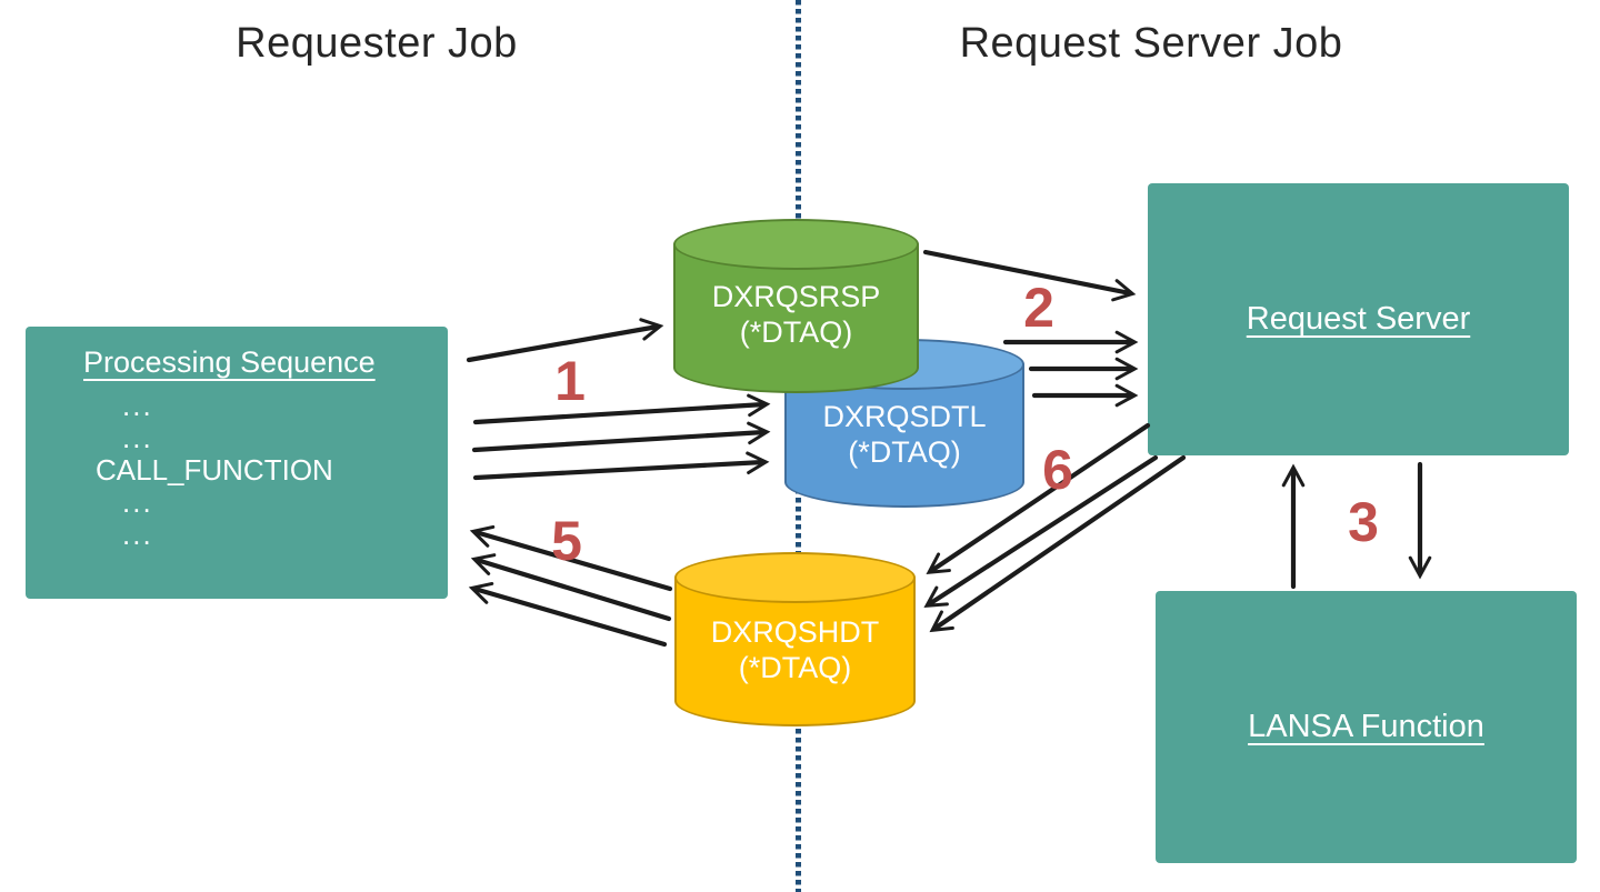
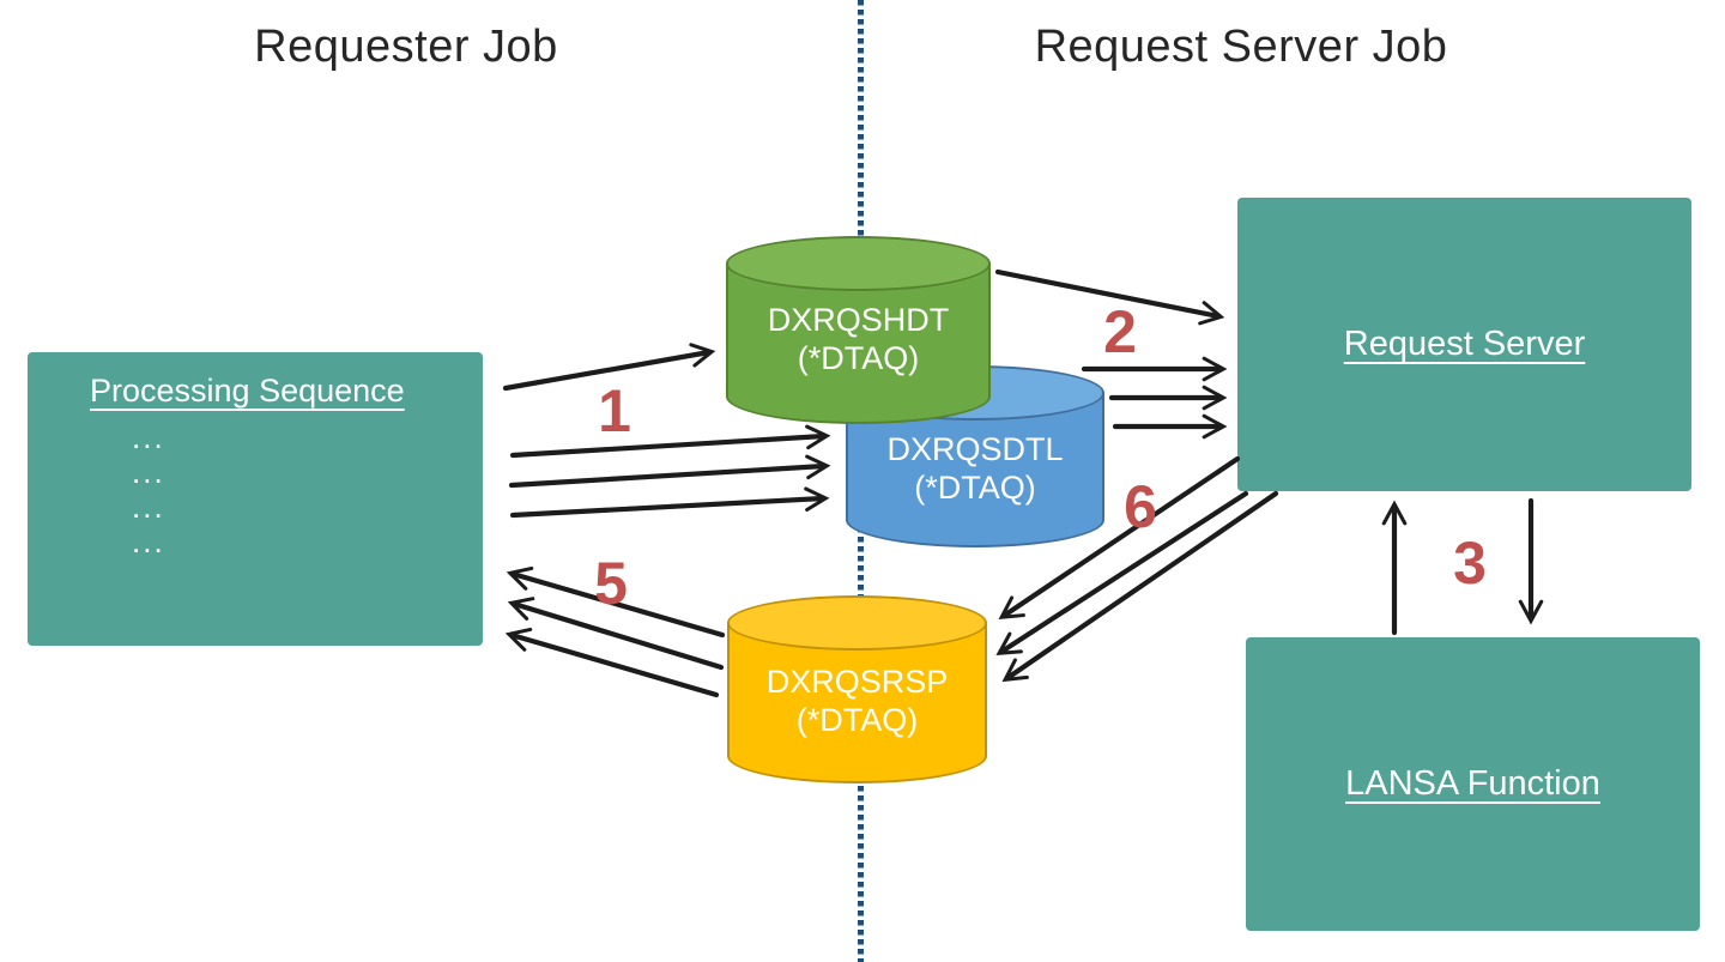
  Requester Job
  Request Server Job
  Processing Sequence
  ...
  ...
- CALL_FUNCTION
  ...
  ...
  Request Server
  LANSA Function
- DXRQSRSP
+ DXRQSHDT
  (*DTAQ)
  DXRQSDTL
  (*DTAQ)
- DXRQSHDT
+ DXRQSRSP
  (*DTAQ)
  1
  2
  3
  6
  5
